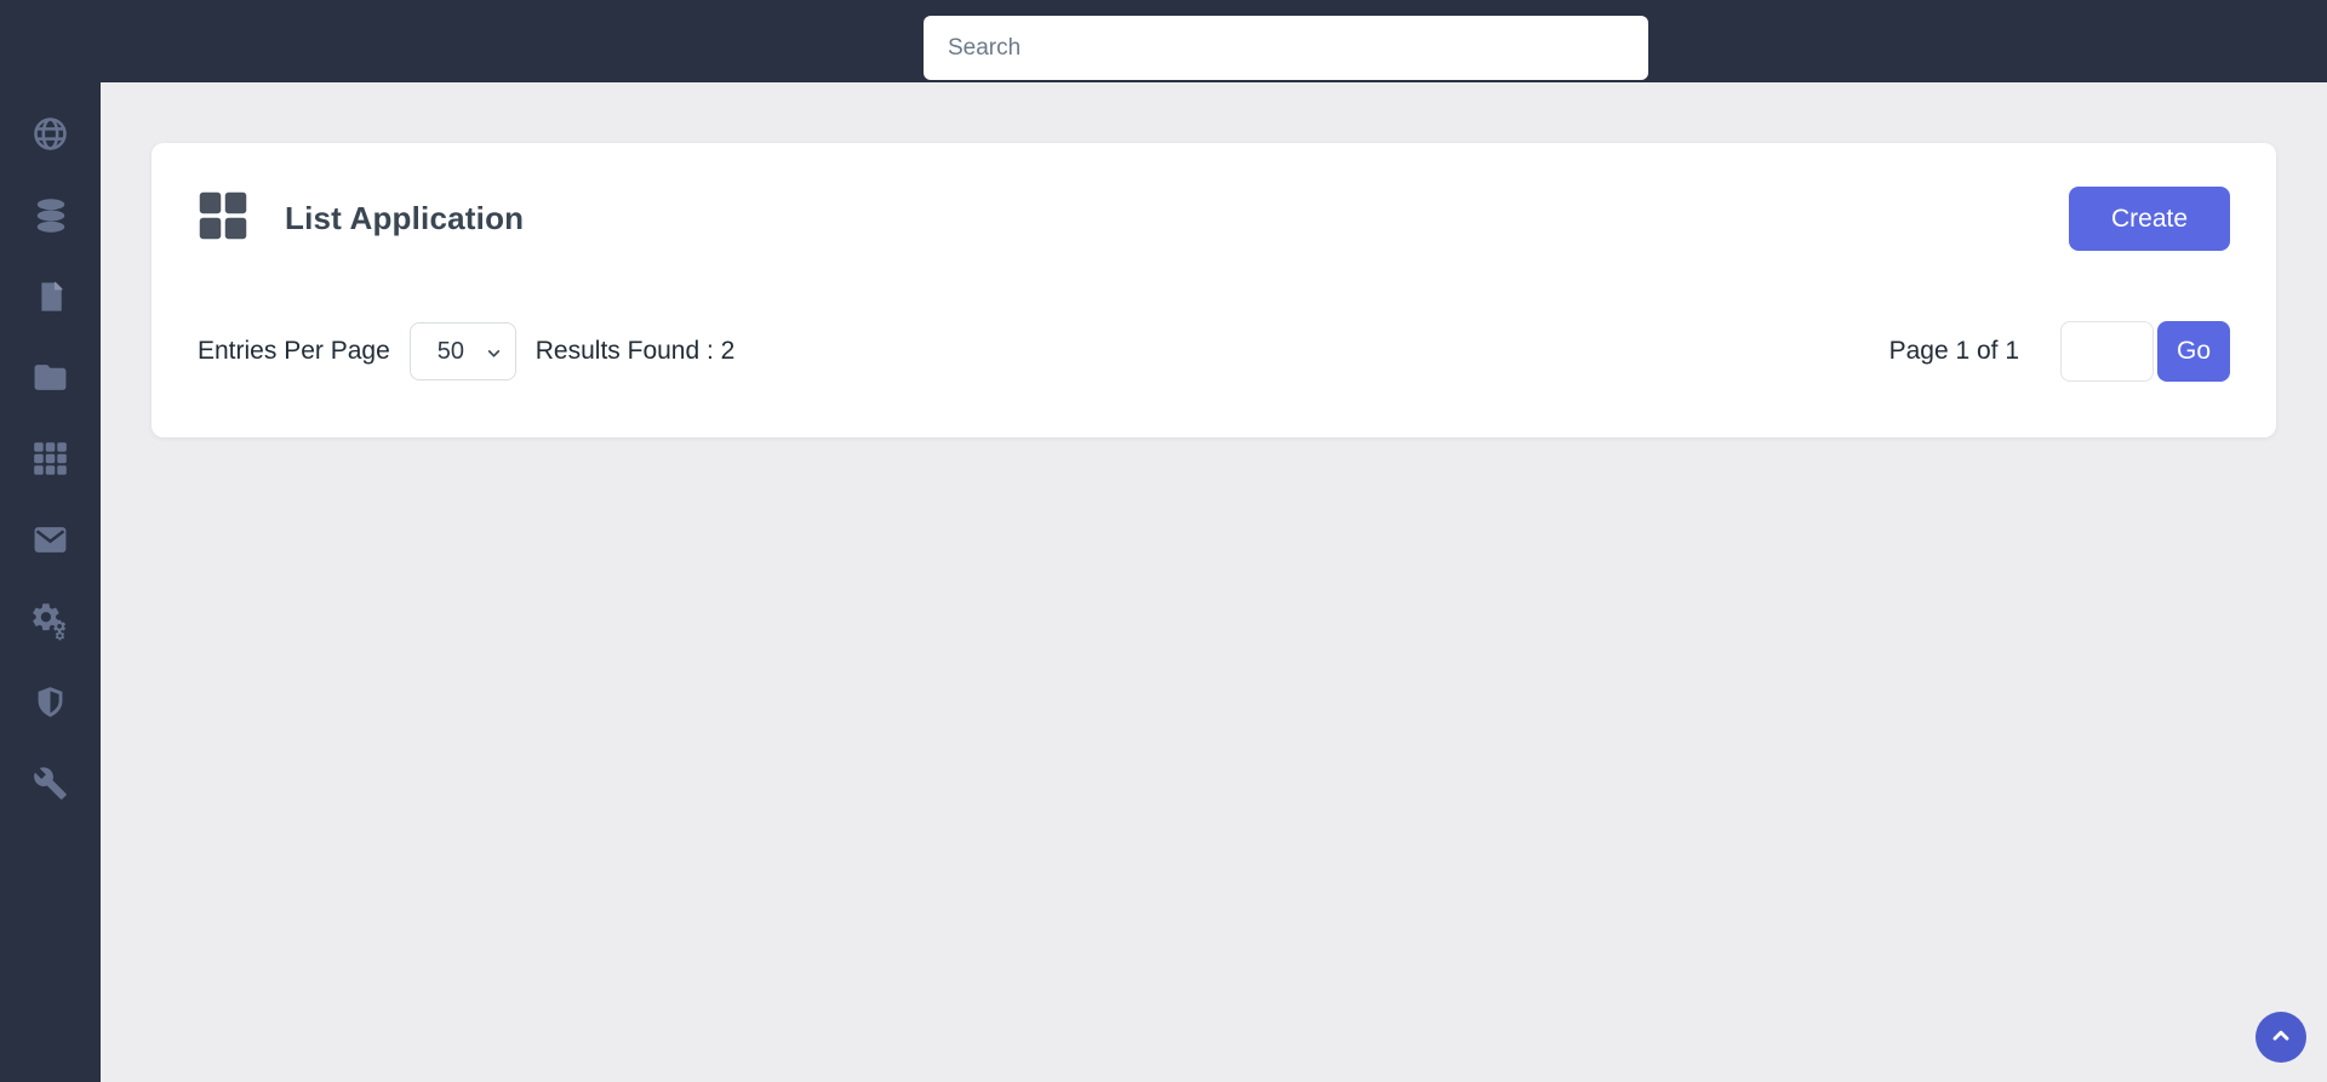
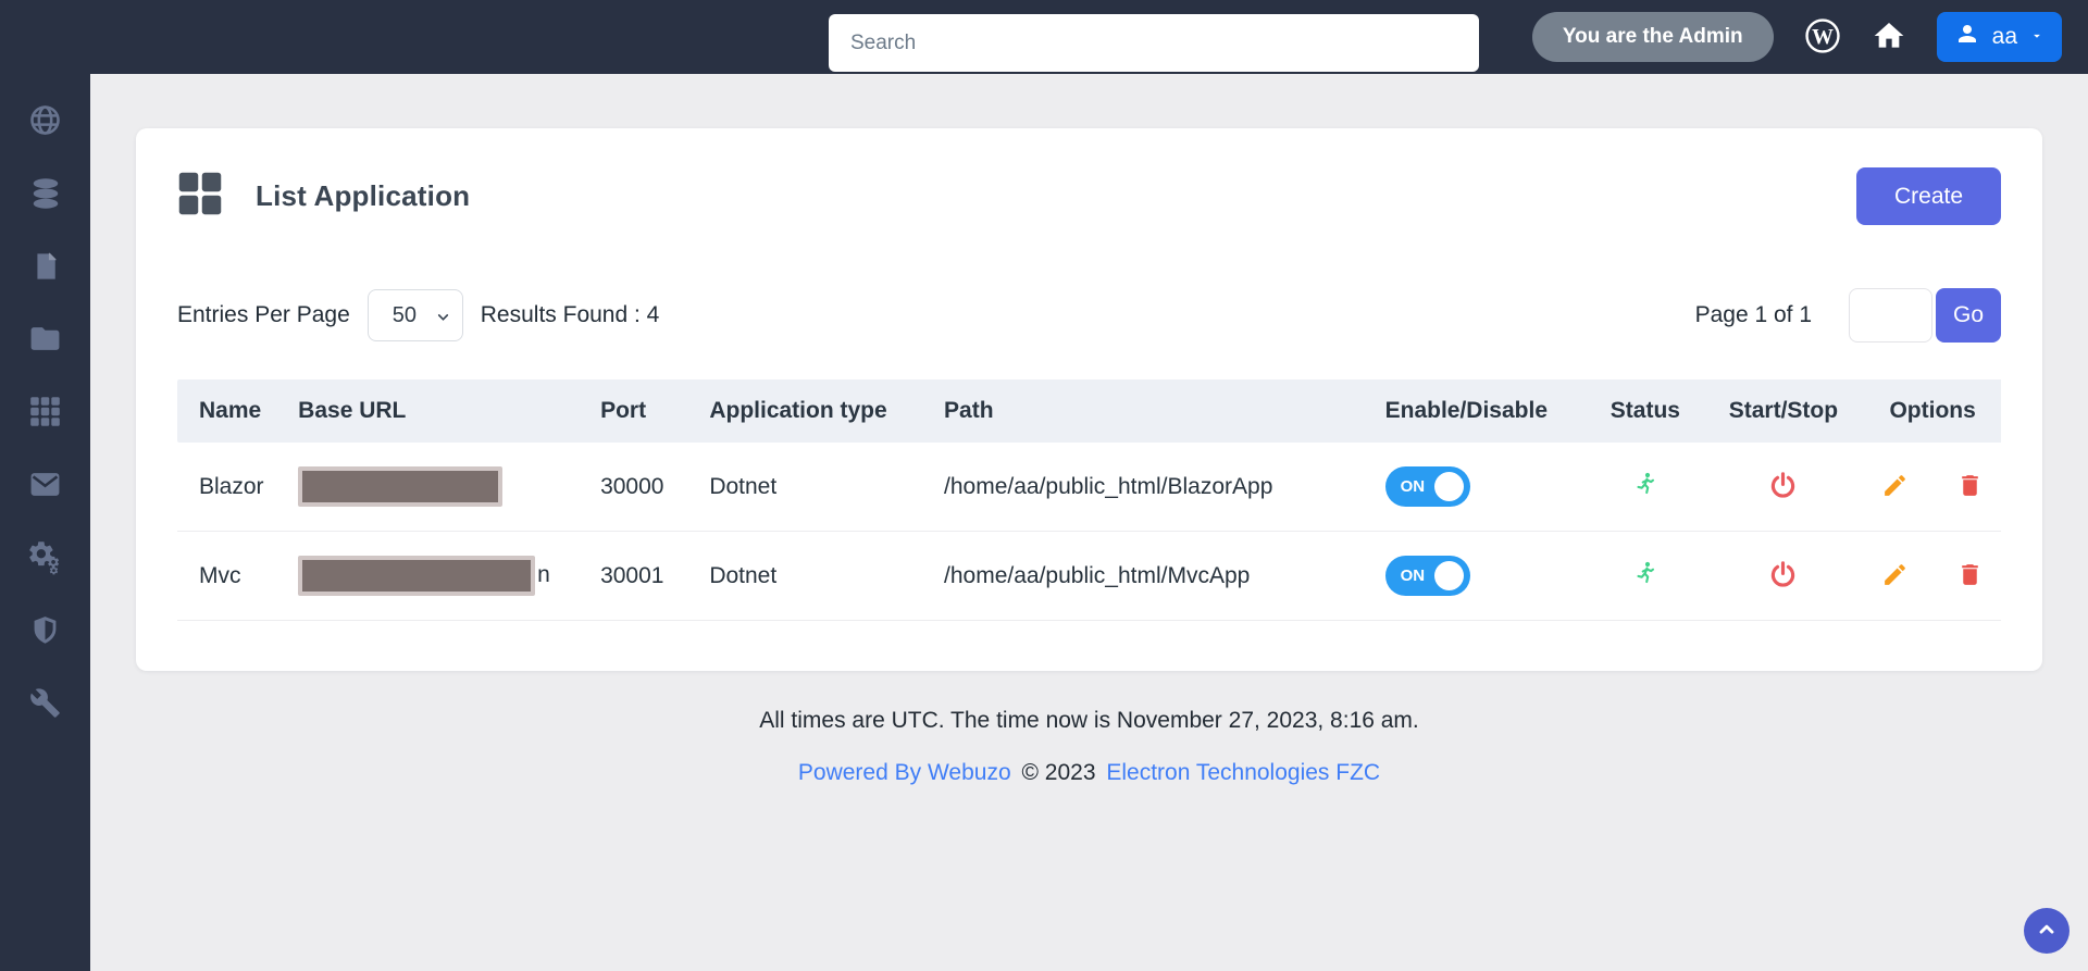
  Search
+ You are the Admin
+ W
+ aa
  List Application
  Create
  Entries Per Page
  50
- Results Found : 2
+ Results Found : 4
  Page 1 of 1
  Go
+ Name	Base URL	Port	Application type	Path	Enable/Disable	Status	Start/Stop	Options
+ Blazor		30000	Dotnet	/home/aa/public_html/BlazorApp	ON
+ Mvc	n	30001	Dotnet	/home/aa/public_html/MvcApp	ON
+ All times are UTC. The time now is November 27, 2023, 8:16 am.
+ Powered By Webuzo © 2023 Electron Technologies FZC
